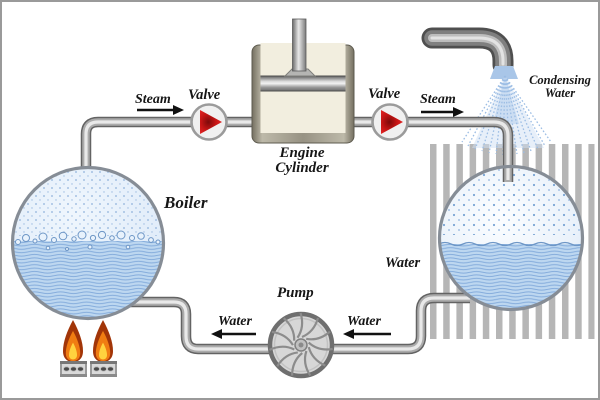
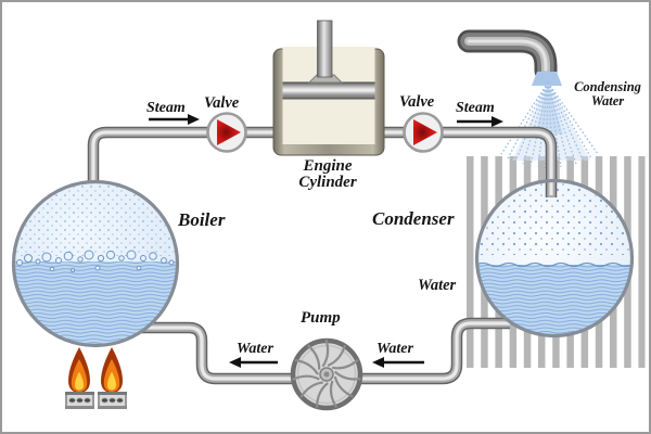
  Steam
  Valve
  Engine
  Cylinder
  Valve
  Steam
  Condensing
  Water
  Boiler
+ Condenser
  Water
  Pump
  Water
  Water
